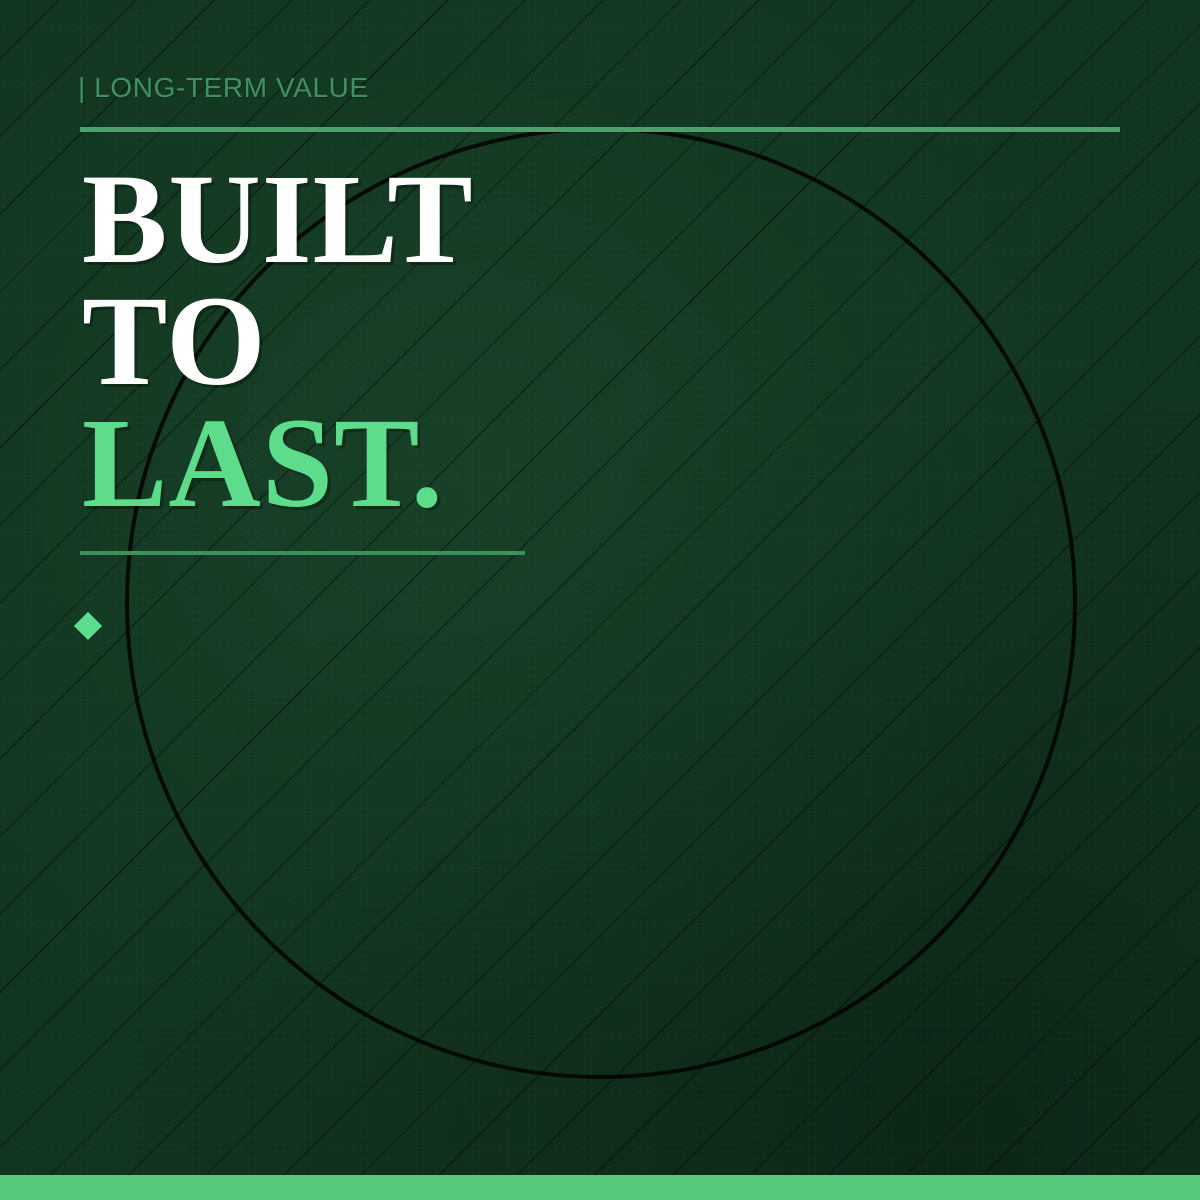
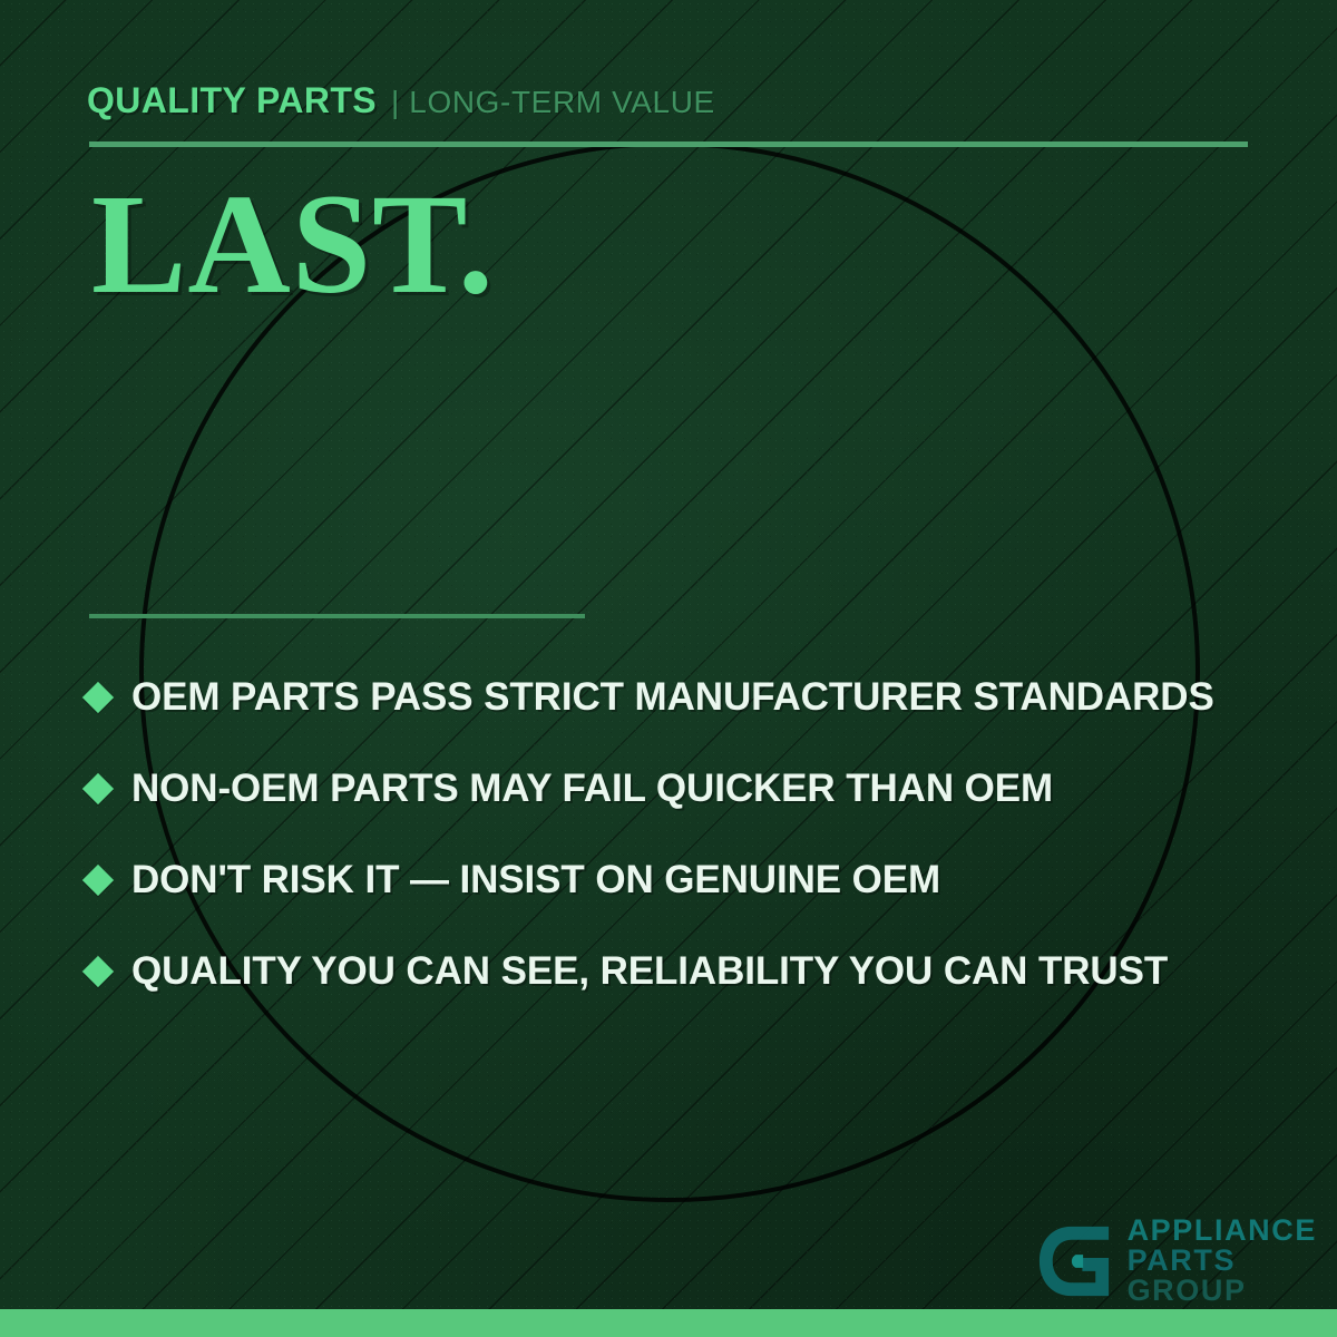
+ QUALITY PARTS
  | LONG-TERM VALUE
- BUILT
- TO
  LAST.
+ OEM PARTS PASS STRICT MANUFACTURER STANDARDS
+ NON-OEM PARTS MAY FAIL QUICKER THAN OEM
+ DON'T RISK IT — INSIST ON GENUINE OEM
+ QUALITY YOU CAN SEE, RELIABILITY YOU CAN TRUST
+ APPLIANCE
+ PARTS
+ GROUP
